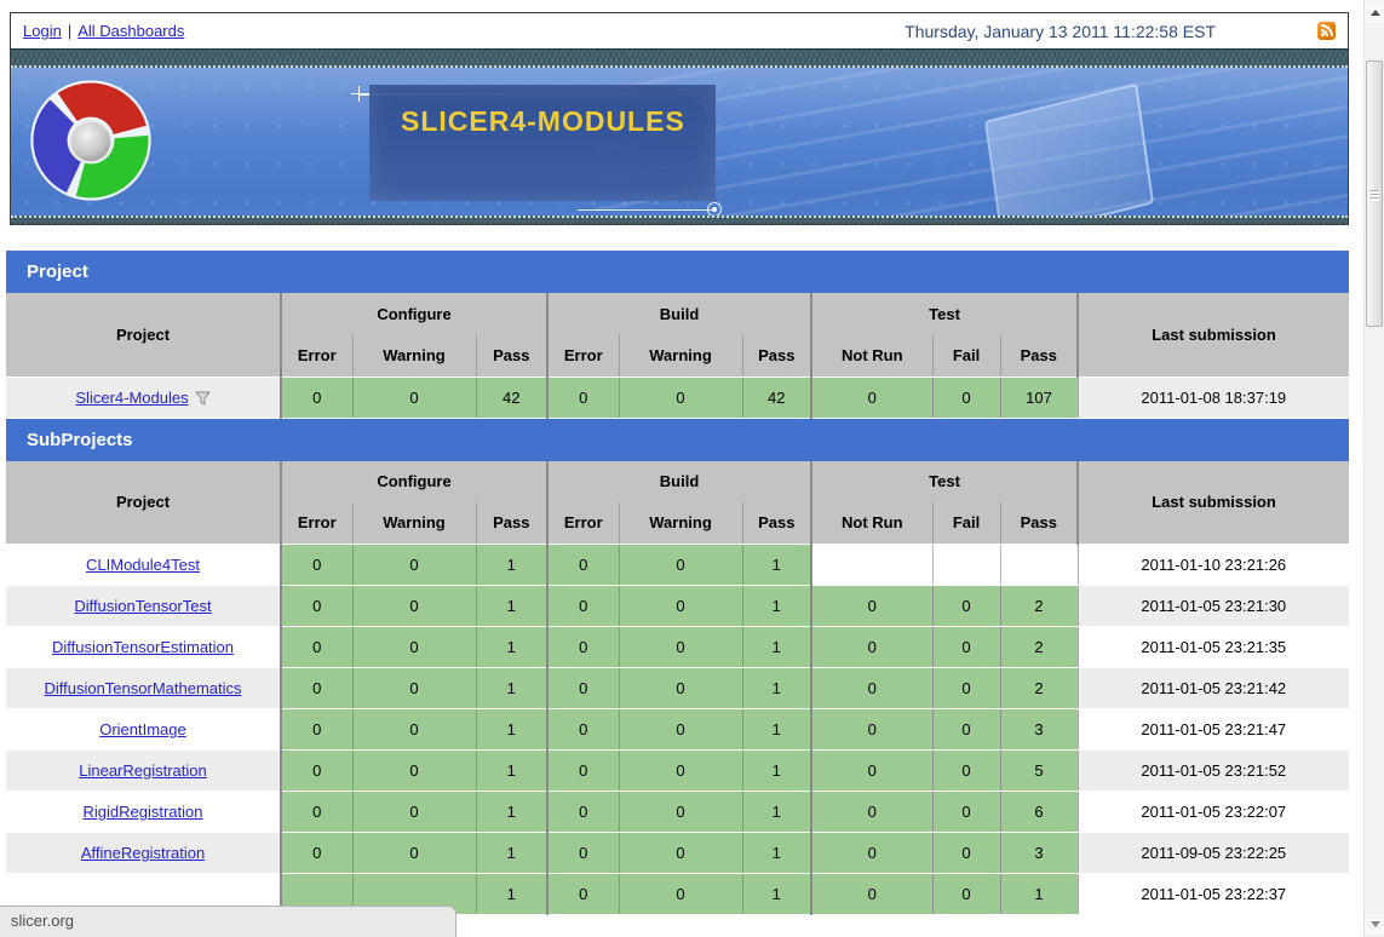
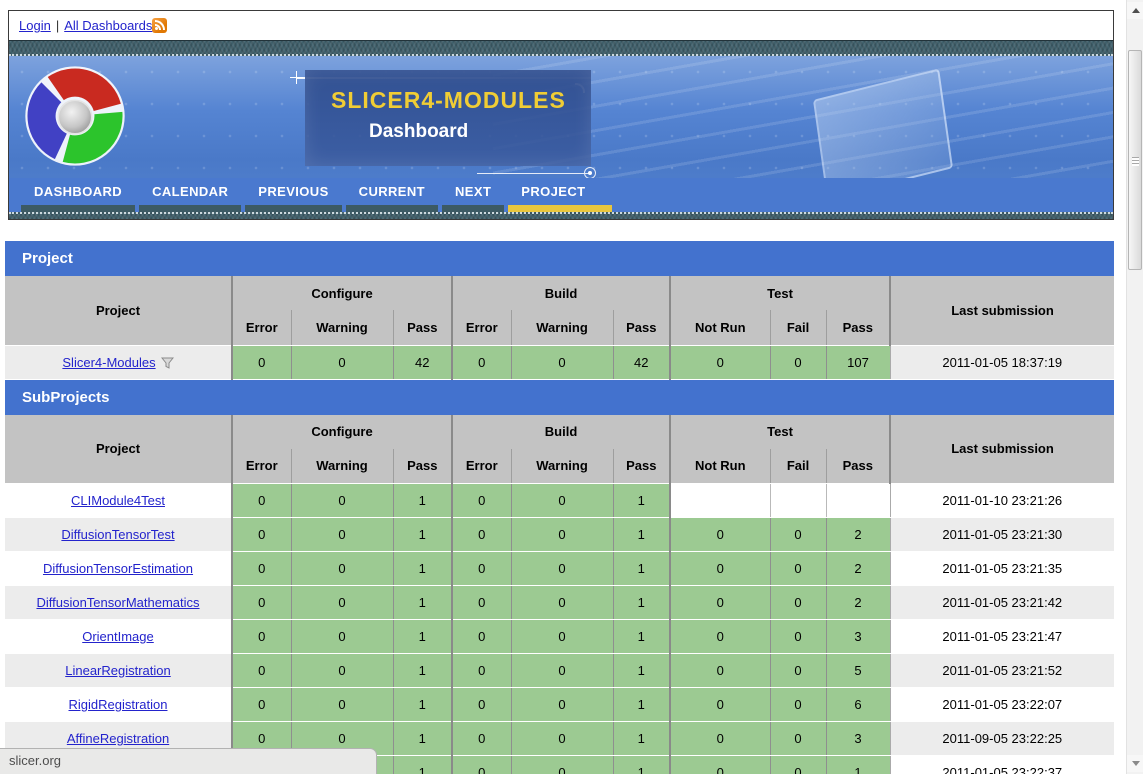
  Login
  |
  All Dashboards
- Thursday, January 13 2011 11:22:58 EST
  SLICER4-MODULES
+ Dashboard
+ DASHBOARD
+ CALENDAR
+ PREVIOUS
+ CURRENT
+ NEXT
+ PROJECT
  Project
  Project	Configure	Build	Test	Last submission
  Error	Warning	Pass	Error	Warning	Pass	Not Run	Fail	Pass
- Slicer4-Modules	0	0	42	0	0	42	0	0	107	2011-01-08 18:37:19
+ Slicer4-Modules	0	0	42	0	0	42	0	0	107	2011-01-05 18:37:19
  SubProjects
  Project	Configure	Build	Test	Last submission
  Error	Warning	Pass	Error	Warning	Pass	Not Run	Fail	Pass
  CLIModule4Test	0	0	1	0	0	1				2011-01-10 23:21:26
  DiffusionTensorTest	0	0	1	0	0	1	0	0	2	2011-01-05 23:21:30
  DiffusionTensorEstimation	0	0	1	0	0	1	0	0	2	2011-01-05 23:21:35
  DiffusionTensorMathematics	0	0	1	0	0	1	0	0	2	2011-01-05 23:21:42
  OrientImage	0	0	1	0	0	1	0	0	3	2011-01-05 23:21:47
  LinearRegistration	0	0	1	0	0	1	0	0	5	2011-01-05 23:21:52
  RigidRegistration	0	0	1	0	0	1	0	0	6	2011-01-05 23:22:07
  AffineRegistration	0	0	1	0	0	1	0	0	3	2011-09-05 23:22:25
  			1	0	0	1	0	0	1	2011-01-05 23:22:37
  slicer.org
